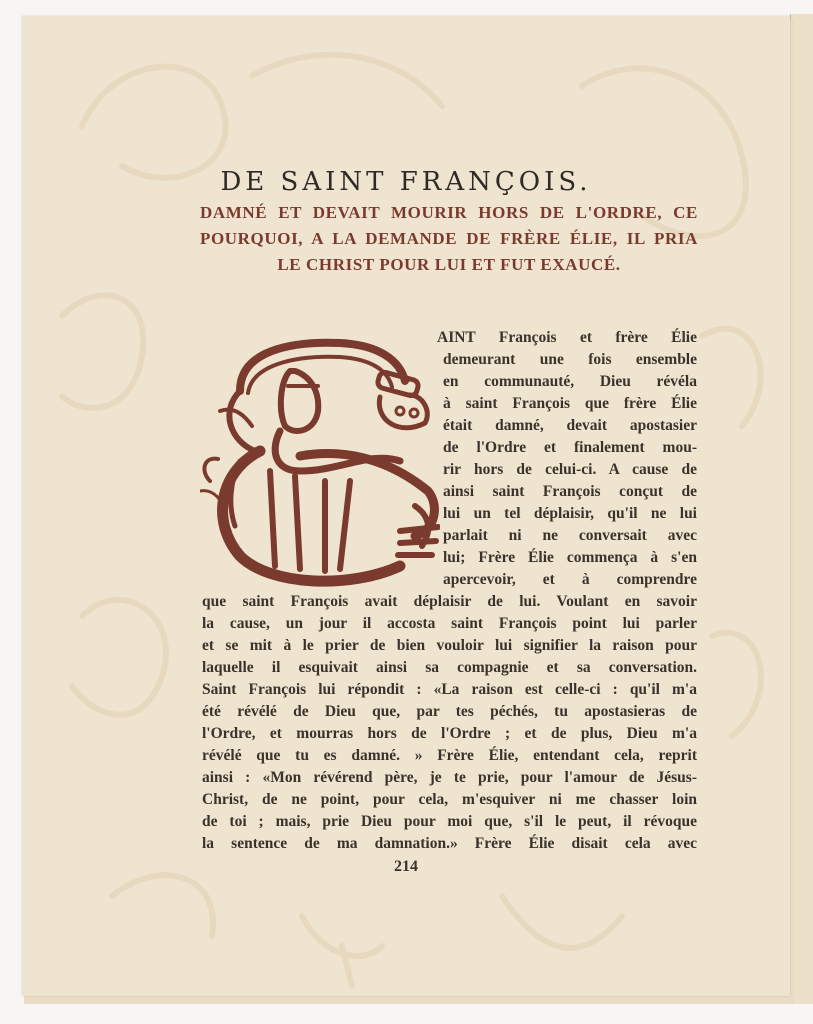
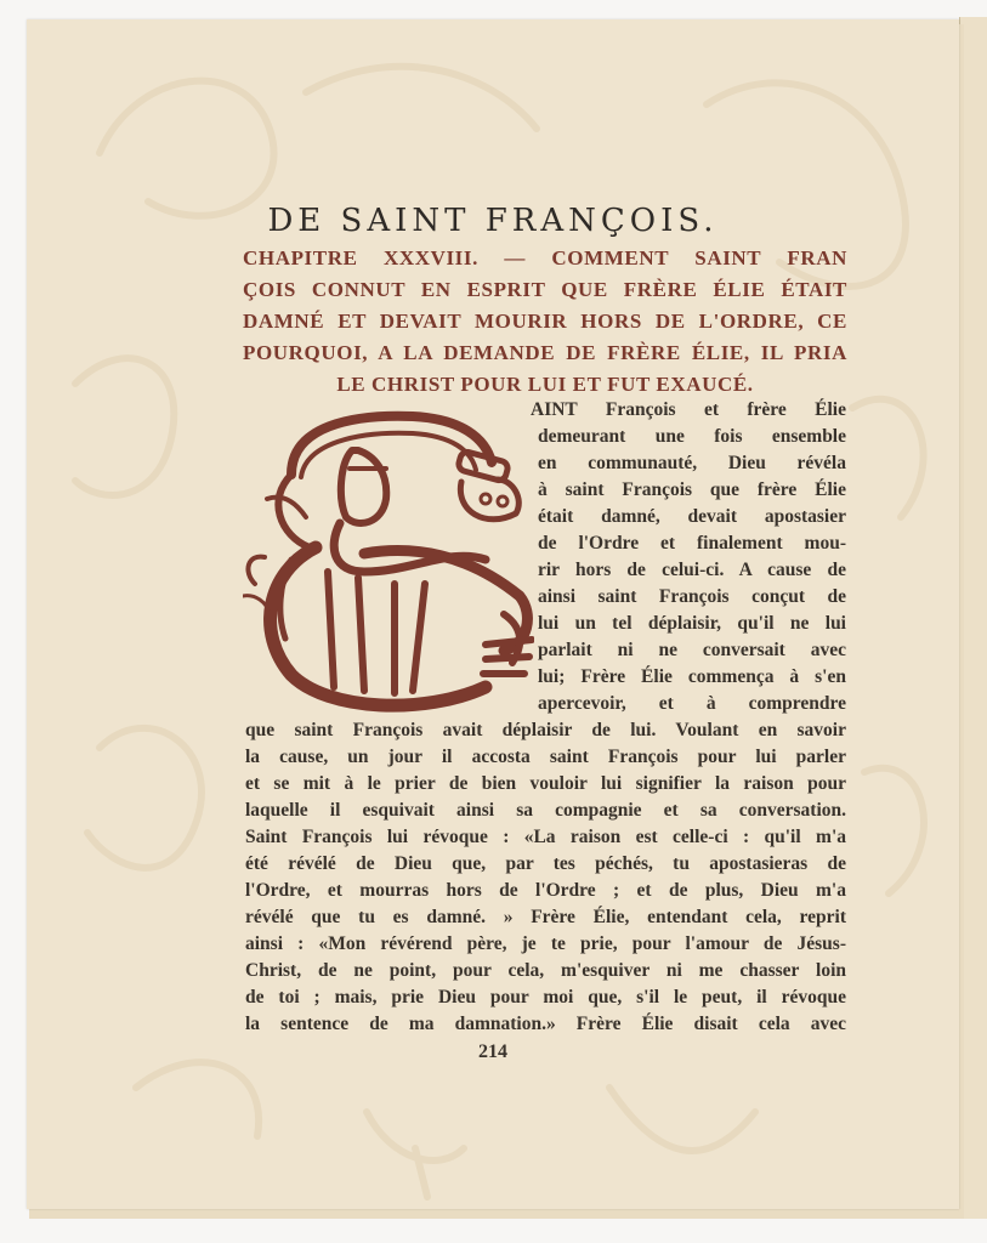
  DE SAINT FRANÇOIS.
+ CHAPITRE XXXVIII. — COMMENT SAINT FRAN
+ ÇOIS CONNUT EN ESPRIT QUE FRÈRE ÉLIE ÉTAIT
  DAMNÉ ET DEVAIT MOURIR HORS DE L'ORDRE, CE
  POURQUOI, A LA DEMANDE DE FRÈRE ÉLIE, IL PRIA
  LE CHRIST POUR LUI ET FUT EXAUCÉ.
  AINT François et frère Élie
  demeurant une fois ensemble
  en communauté, Dieu révéla
  à saint François que frère Élie
  était damné, devait apostasier
  de l'Ordre et finalement mou-
  rir hors de celui-ci. A cause de
  ainsi saint François conçut de
  lui un tel déplaisir, qu'il ne lui
  parlait ni ne conversait avec
  lui; Frère Élie commença à s'en
  apercevoir, et à comprendre
  que saint François avait déplaisir de lui. Voulant en savoir
- la cause, un jour il accosta saint François point lui parler
+ la cause, un jour il accosta saint François pour lui parler
  et se mit à le prier de bien vouloir lui signifier la raison pour
  laquelle il esquivait ainsi sa compagnie et sa conversation.
- Saint François lui répondit : «La raison est celle-ci : qu'il m'a
+ Saint François lui révoque : «La raison est celle-ci : qu'il m'a
  été révélé de Dieu que, par tes péchés, tu apostasieras de
  l'Ordre, et mourras hors de l'Ordre ; et de plus, Dieu m'a
  révélé que tu es damné. » Frère Élie, entendant cela, reprit
  ainsi : «Mon révérend père, je te prie, pour l'amour de Jésus-
  Christ, de ne point, pour cela, m'esquiver ni me chasser loin
  de toi ; mais, prie Dieu pour moi que, s'il le peut, il révoque
  la sentence de ma damnation.» Frère Élie disait cela avec
  214
